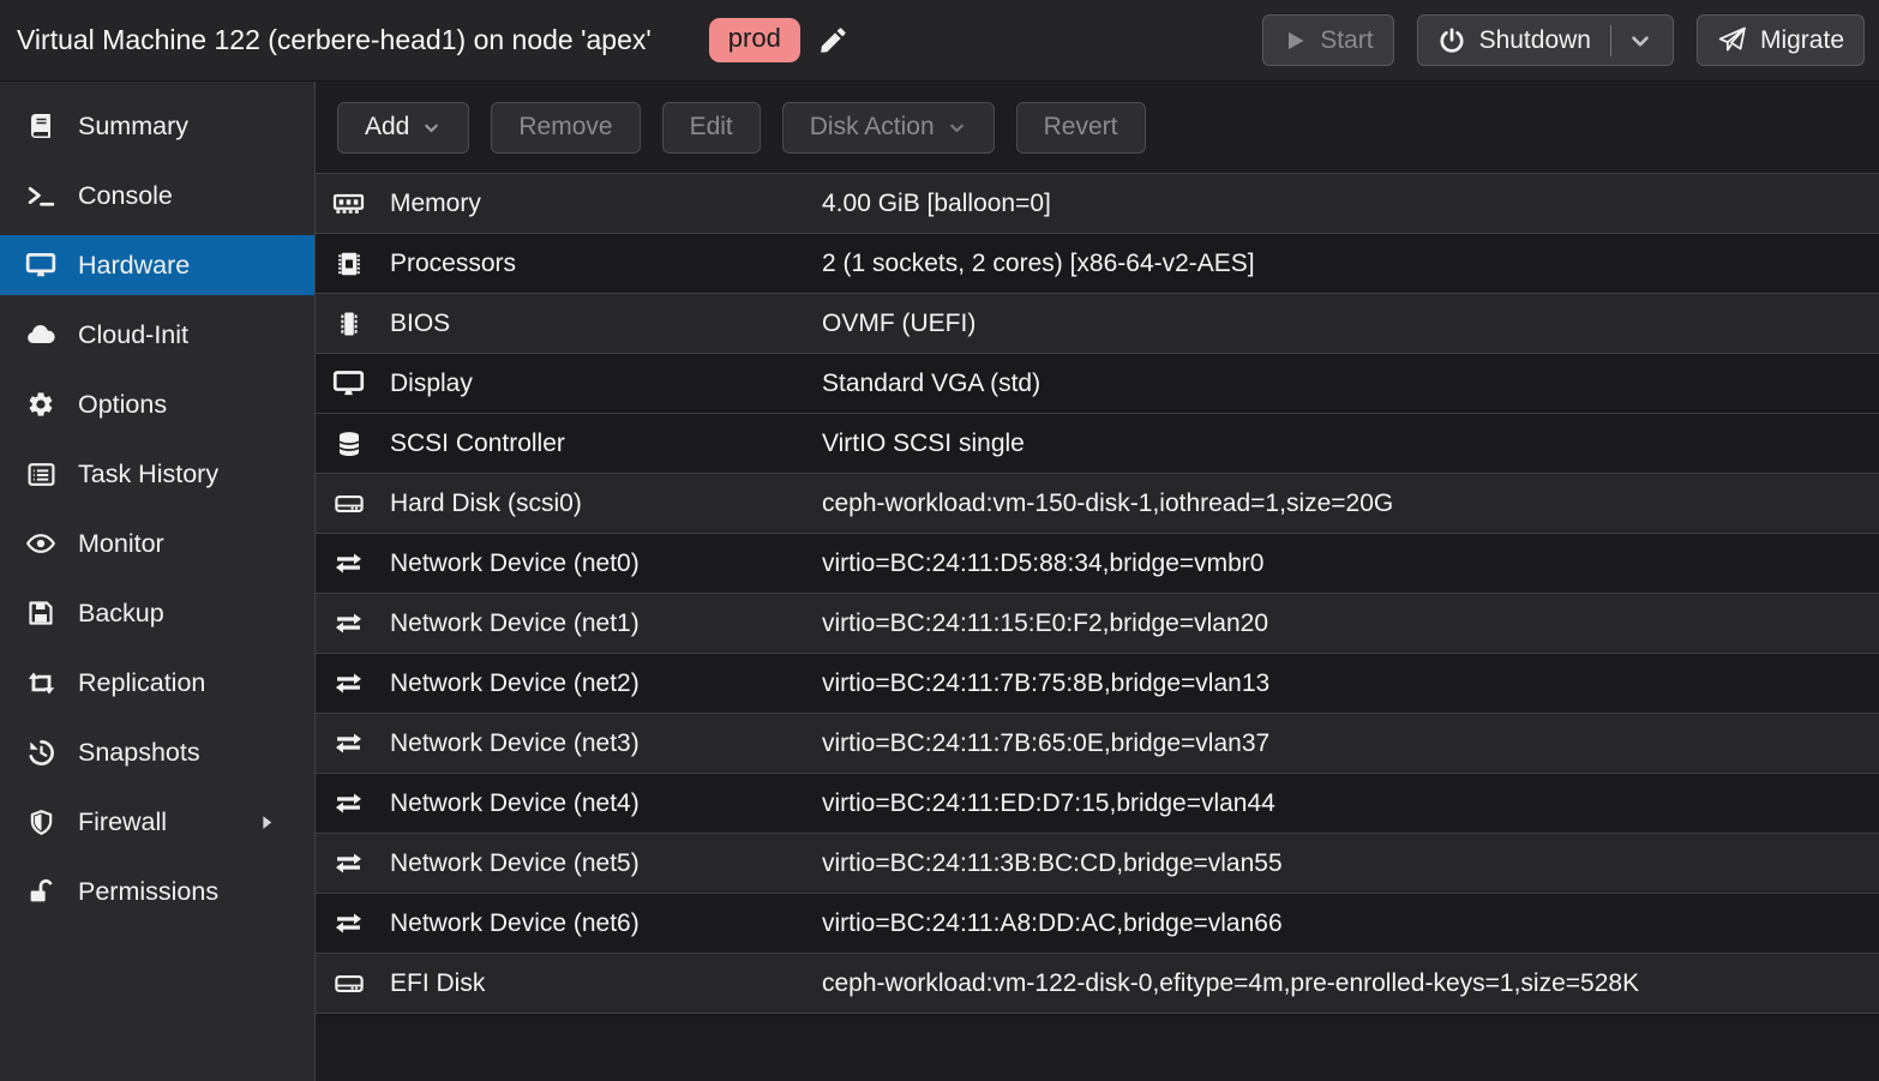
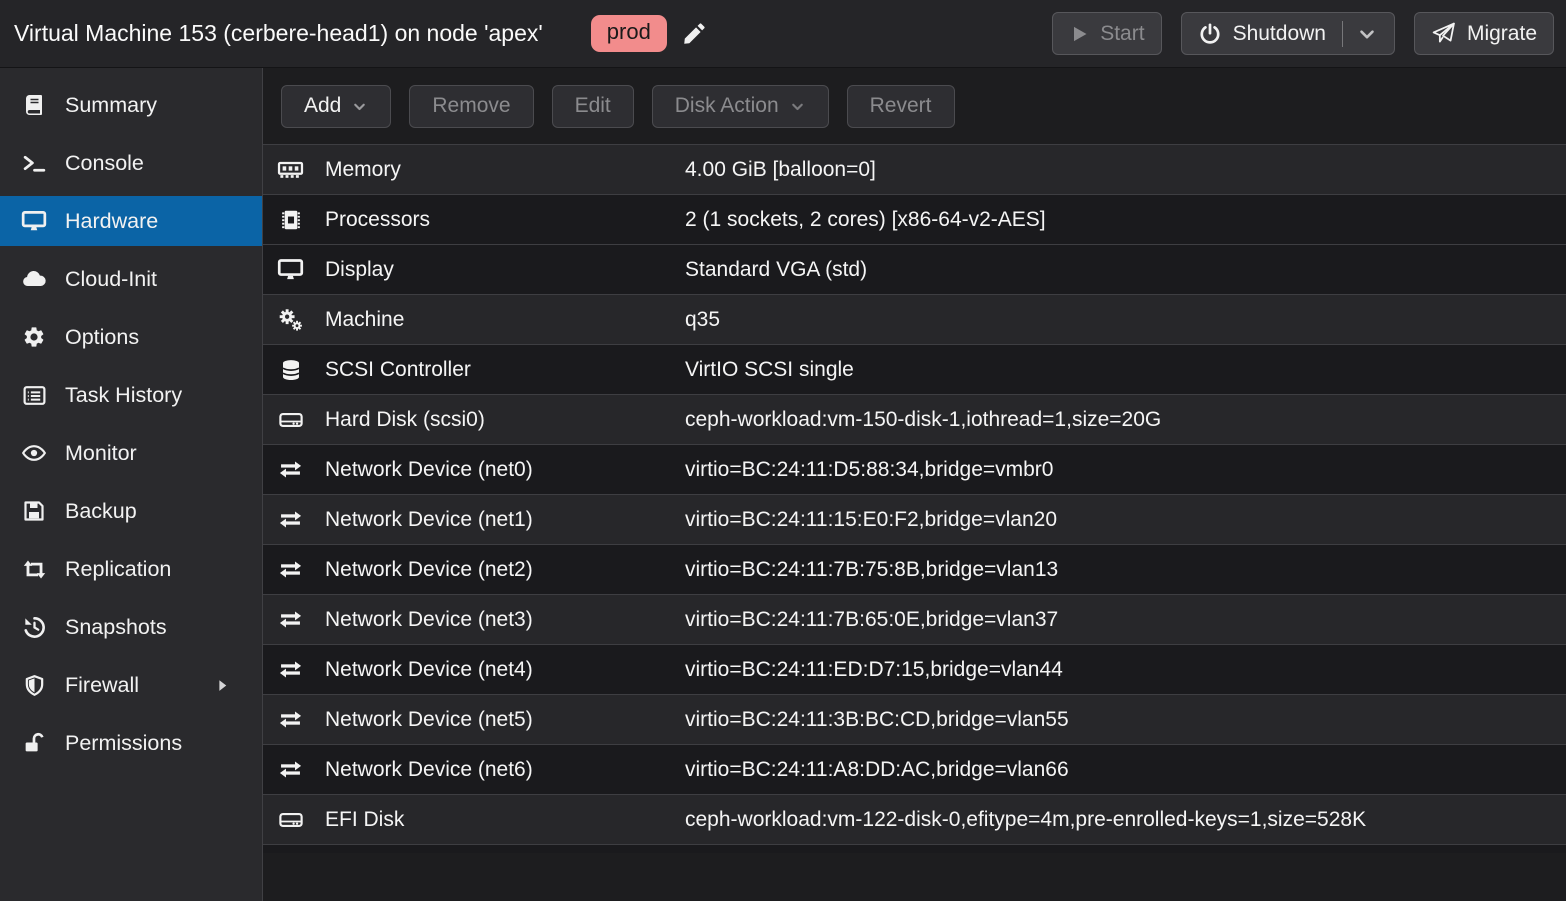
- Virtual Machine 122 (cerbere-head1) on node 'apex'
+ Virtual Machine 153 (cerbere-head1) on node 'apex'
  prod
  Start
  Shutdown
  Migrate
  Summary
  Console
  Hardware
  Cloud-Init
  Options
  Task History
  Monitor
  Backup
  Replication
  Snapshots
  Firewall
  Permissions
  Add
  Remove
  Edit
  Disk Action
  Revert
  Memory
  4.00 GiB [balloon=0]
  Processors
  2 (1 sockets, 2 cores) [x86-64-v2-AES]
- BIOS
- OVMF (UEFI)
  Display
  Standard VGA (std)
+ Machine
+ q35
  SCSI Controller
  VirtIO SCSI single
  Hard Disk (scsi0)
  ceph-workload:vm-150-disk-1,iothread=1,size=20G
  Network Device (net0)
  virtio=BC:24:11:D5:88:34,bridge=vmbr0
  Network Device (net1)
  virtio=BC:24:11:15:E0:F2,bridge=vlan20
  Network Device (net2)
  virtio=BC:24:11:7B:75:8B,bridge=vlan13
  Network Device (net3)
  virtio=BC:24:11:7B:65:0E,bridge=vlan37
  Network Device (net4)
  virtio=BC:24:11:ED:D7:15,bridge=vlan44
  Network Device (net5)
  virtio=BC:24:11:3B:BC:CD,bridge=vlan55
  Network Device (net6)
  virtio=BC:24:11:A8:DD:AC,bridge=vlan66
  EFI Disk
  ceph-workload:vm-122-disk-0,efitype=4m,pre-enrolled-keys=1,size=528K
